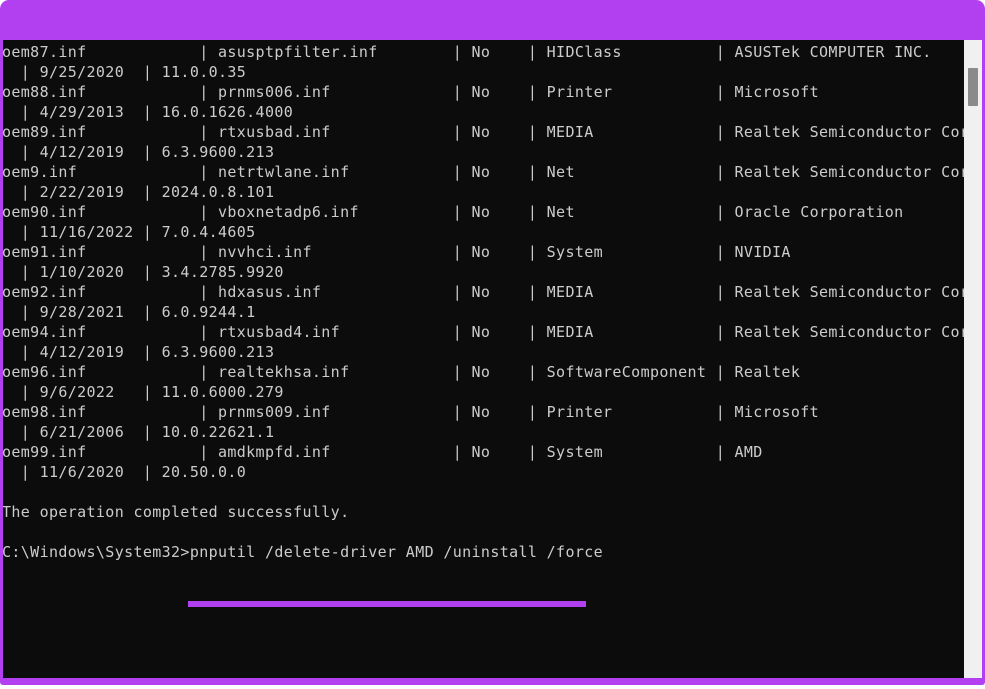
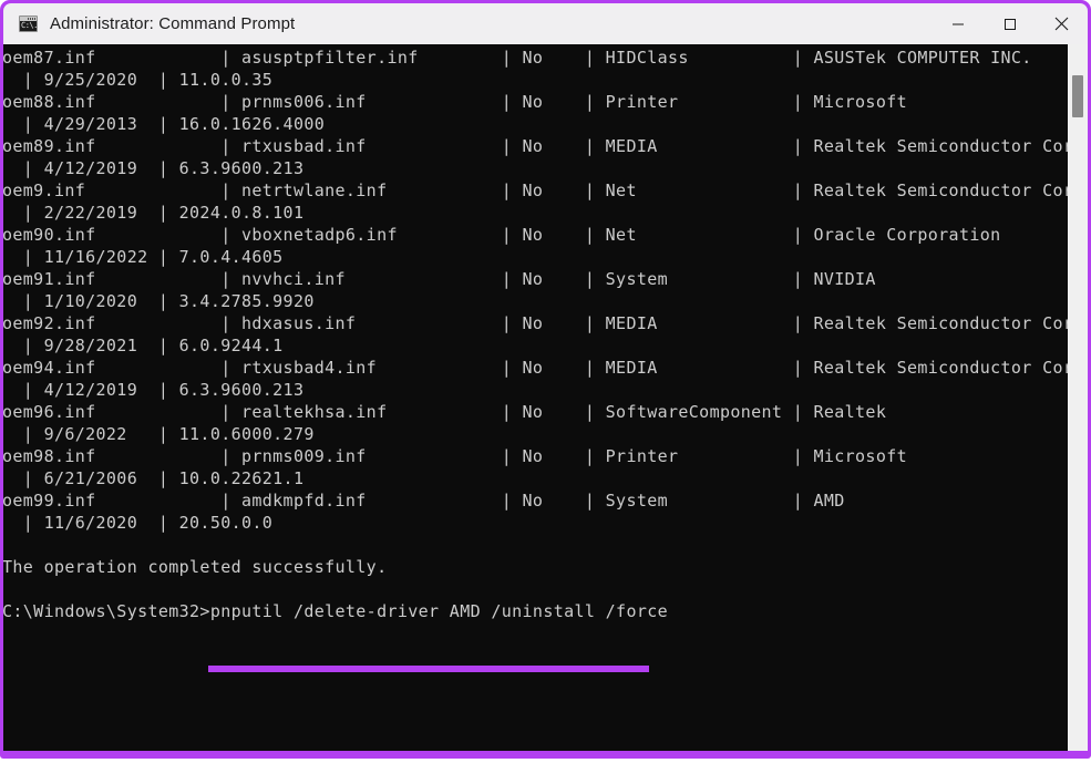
+ C:\.
+ Administrator: Command Prompt
  oem87.inf | asusptpfilter.inf | No | HIDClass | ASUSTek COMPUTER INC.
  | 9/25/2020 | 11.0.0.35
  oem88.inf | prnms006.inf | No | Printer | Microsoft
  | 4/29/2013 | 16.0.1626.4000
  oem89.inf | rtxusbad.inf | No | MEDIA | Realtek Semiconductor Co
  | 4/12/2019 | 6.3.9600.213
  oem9.inf | netrtwlane.inf | No | Net | Realtek Semiconductor Co
  | 2/22/2019 | 2024.0.8.101
  oem90.inf | vboxnetadp6.inf | No | Net | Oracle Corporation
  | 11/16/2022 | 7.0.4.4605
  oem91.inf | nvvhci.inf | No | System | NVIDIA
  | 1/10/2020 | 3.4.2785.9920
  oem92.inf | hdxasus.inf | No | MEDIA | Realtek Semiconductor Co
  | 9/28/2021 | 6.0.9244.1
  oem94.inf | rtxusbad4.inf | No | MEDIA | Realtek Semiconductor Co
  | 4/12/2019 | 6.3.9600.213
  oem96.inf | realtekhsa.inf | No | SoftwareComponent | Realtek
  | 9/6/2022 | 11.0.6000.279
  oem98.inf | prnms009.inf | No | Printer | Microsoft
  | 6/21/2006 | 10.0.22621.1
  oem99.inf | amdkmpfd.inf | No | System | AMD
  | 11/6/2020 | 20.50.0.0
  The operation completed successfully.
  C:\Windows\System32>pnputil /delete-driver AMD /uninstall /force
